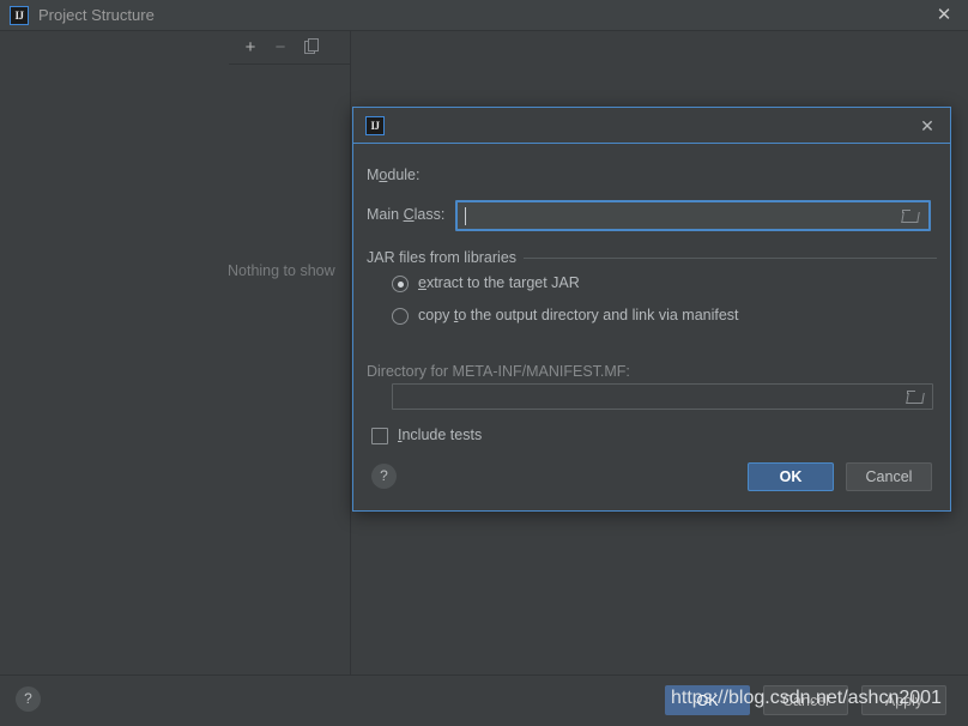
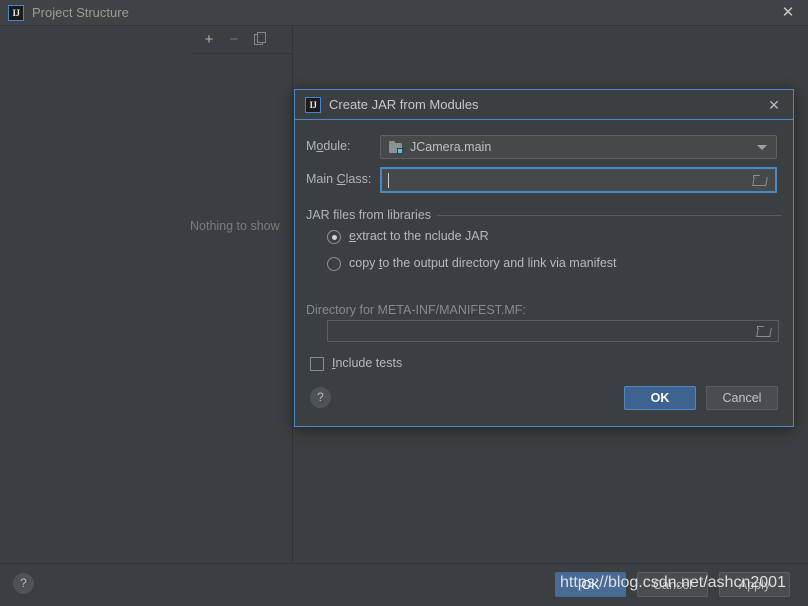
  IJ
  Project Structure
  ✕
  +
  −
  Nothing to show
  ?
  OK
  Cancel
  Apply
  IJ
+ Create JAR from Modules
  ✕
  Module:
+ JCamera.main
  Main Class:
  JAR files from libraries
- extract to the target JAR
+ extract to the nclude JAR
  copy to the output directory and link via manifest
  Directory for META-INF/MANIFEST.MF:
  Include tests
  ?
  OK
  Cancel
  https://blog.csdn.net/ashcn2001
